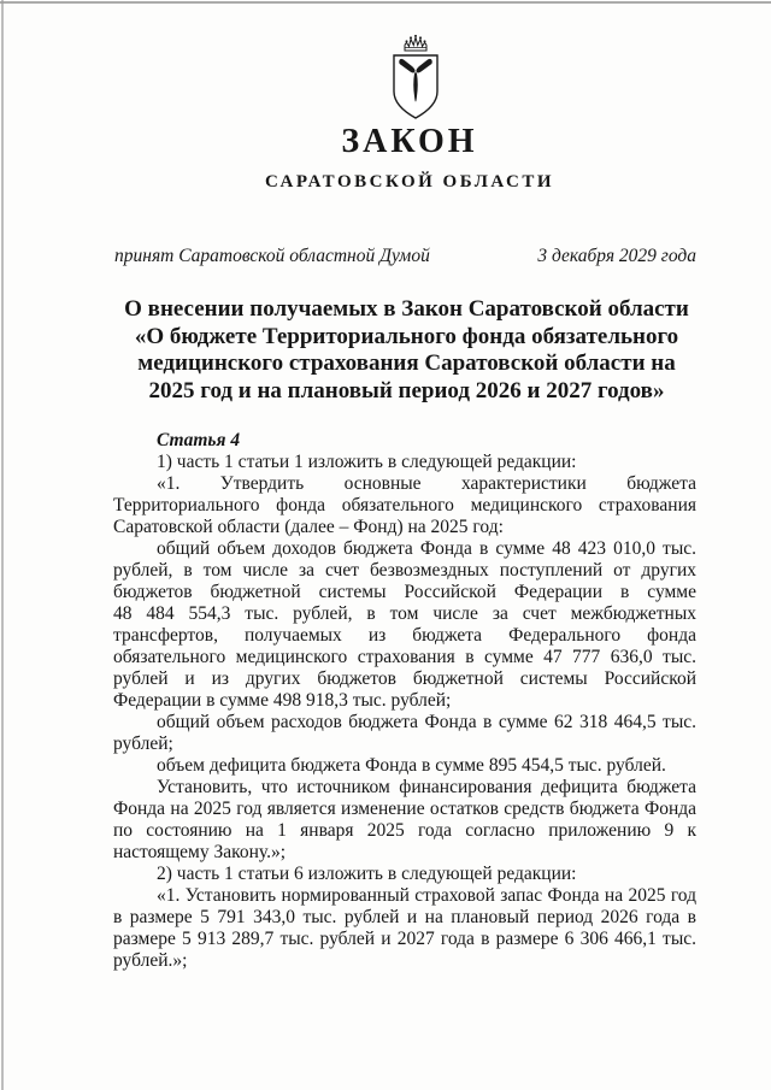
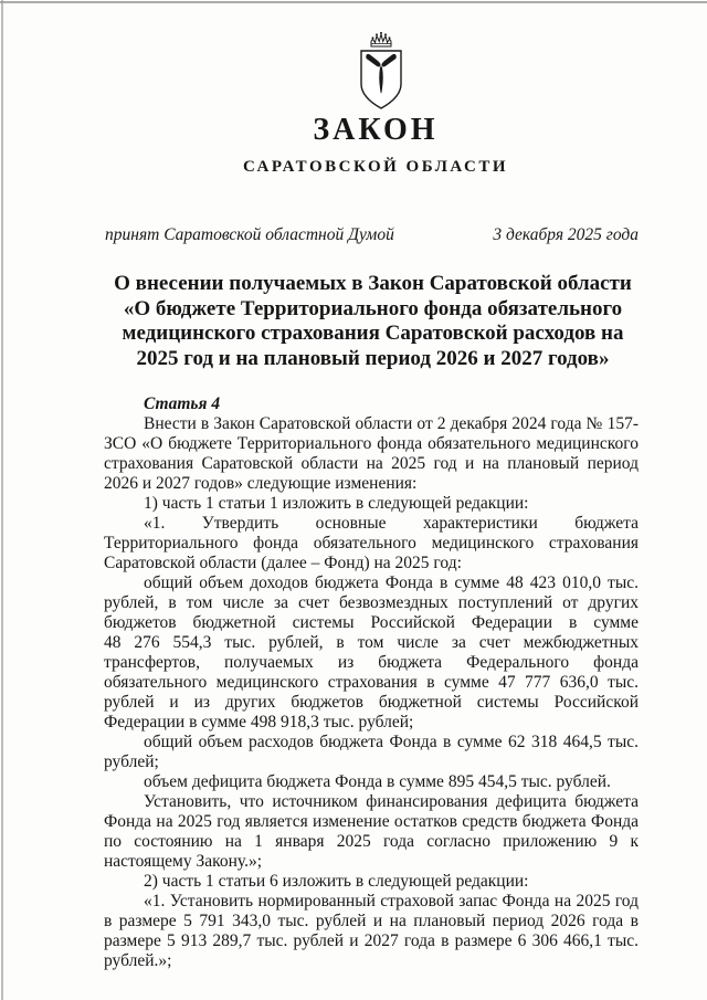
  ЗАКОН
  САРАТОВСКОЙ ОБЛАСТИ
  принят Саратовской областной Думой
- 3 декабря 2029 года
+ 3 декабря 2025 года
  О внесении получаемых в Закон Саратовской области
  «О бюджете Территориального фонда обязательного
- медицинского страхования Саратовской области на
+ медицинского страхования Саратовской расходов на
  2025 год и на плановый период 2026 и 2027 годов»
  Статья 4
+ Внести в Закон Саратовской области от 2 декабря 2024 года № 157-ЗСО «О бюджете Территориального фонда обязательного медицинского страхования Саратовской области на 2025 год и на плановый период 2026 и 2027 годов» следующие изменения:
  1) часть 1 статьи 1 изложить в следующей редакции:
  «1. Утвердить основные характеристики бюджета Территориального фонда обязательного медицинского страхования Саратовской области (далее – Фонд) на 2025 год:
- общий объем доходов бюджета Фонда в сумме 48 423 010,0 тыс. рублей, в том числе за счет безвозмездных поступлений от других бюджетов бюджетной системы Российской Федерации в сумме 48 484 554,3 тыс. рублей, в том числе за счет межбюджетных трансфертов, получаемых из бюджета Федерального фонда обязательного медицинского страхования в сумме 47 777 636,0 тыс. рублей и из других бюджетов бюджетной системы Российской Федерации в сумме 498 918,3 тыс. рублей;
+ общий объем доходов бюджета Фонда в сумме 48 423 010,0 тыс. рублей, в том числе за счет безвозмездных поступлений от других бюджетов бюджетной системы Российской Федерации в сумме 48 276 554,3 тыс. рублей, в том числе за счет межбюджетных трансфертов, получаемых из бюджета Федерального фонда обязательного медицинского страхования в сумме 47 777 636,0 тыс. рублей и из других бюджетов бюджетной системы Российской Федерации в сумме 498 918,3 тыс. рублей;
  общий объем расходов бюджета Фонда в сумме 62 318 464,5 тыс. рублей;
  объем дефицита бюджета Фонда в сумме 895 454,5 тыс. рублей.
  Установить, что источником финансирования дефицита бюджета Фонда на 2025 год является изменение остатков средств бюджета Фонда по состоянию на 1 января 2025 года согласно приложению 9 к настоящему Закону.»;
  2) часть 1 статьи 6 изложить в следующей редакции:
  «1. Установить нормированный страховой запас Фонда на 2025 год в размере 5 791 343,0 тыс. рублей и на плановый период 2026 года в размере 5 913 289,7 тыс. рублей и 2027 года в размере 6 306 466,1 тыс. рублей.»;
